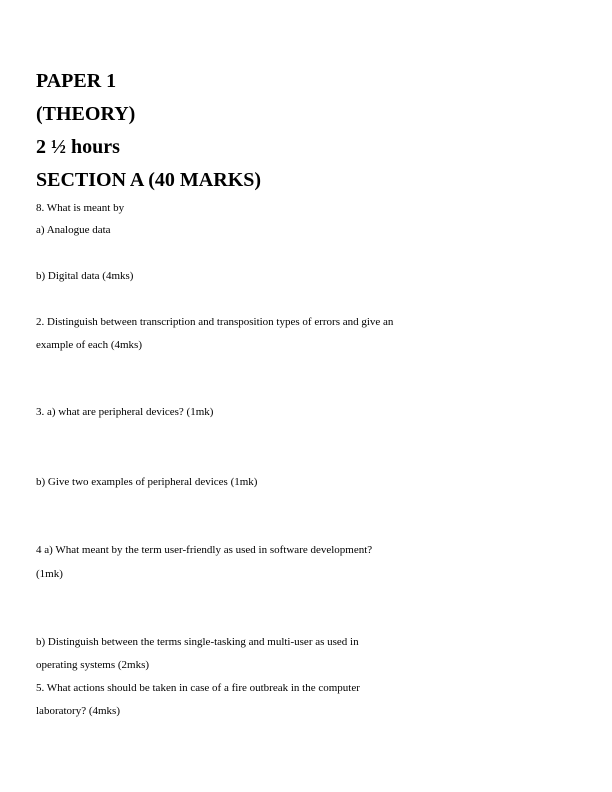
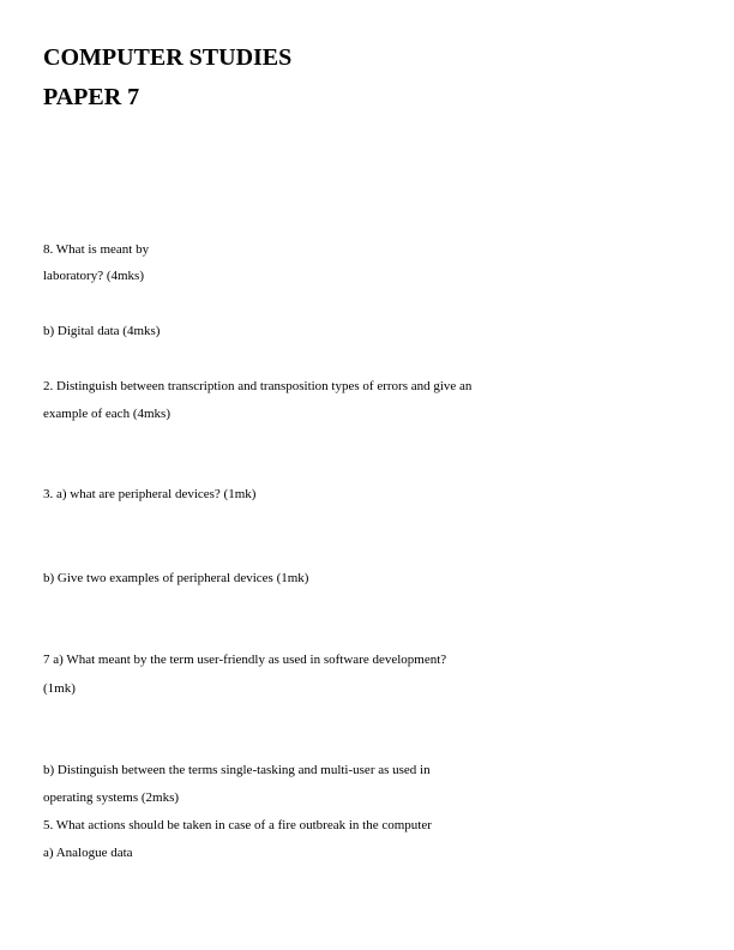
+ COMPUTER STUDIES
- PAPER 1
+ PAPER 7
- (THEORY)
- 2 ½ hours
- SECTION A (40 MARKS)
  8. What is meant by
- a) Analogue data
+ laboratory? (4mks)
  b) Digital data (4mks)
  2. Distinguish between transcription and transposition types of errors and give an
  example of each (4mks)
  3. a) what are peripheral devices? (1mk)
  b) Give two examples of peripheral devices (1mk)
- 4 a) What meant by the term user-friendly as used in software development?
+ 7 a) What meant by the term user-friendly as used in software development?
  (1mk)
  b) Distinguish between the terms single-tasking and multi-user as used in
  operating systems (2mks)
  5. What actions should be taken in case of a fire outbreak in the computer
- laboratory? (4mks)
+ a) Analogue data
